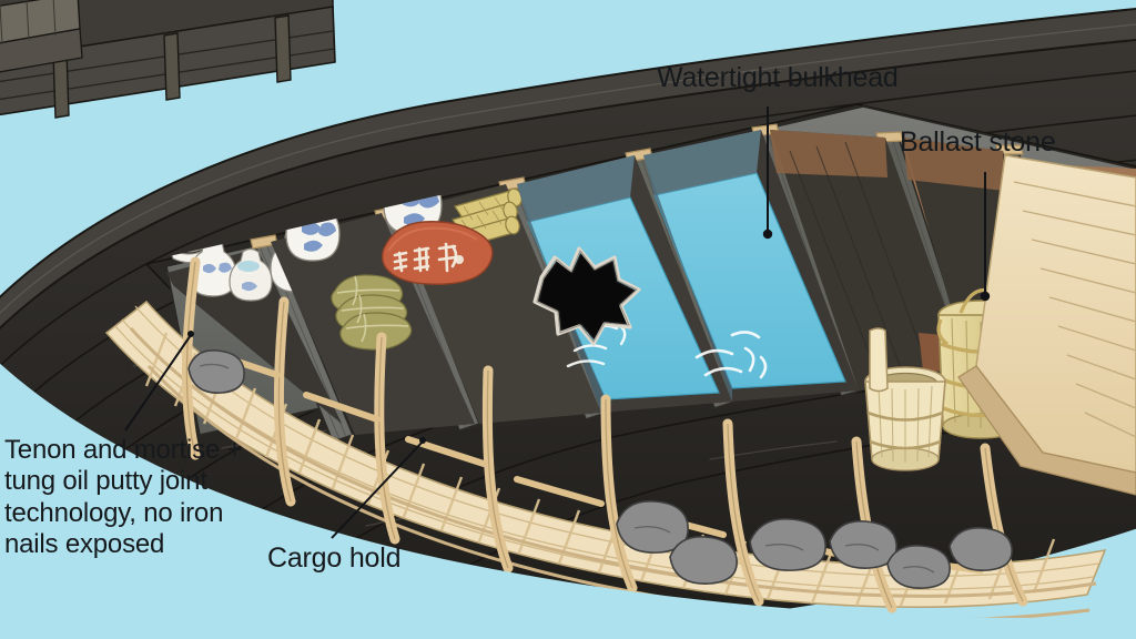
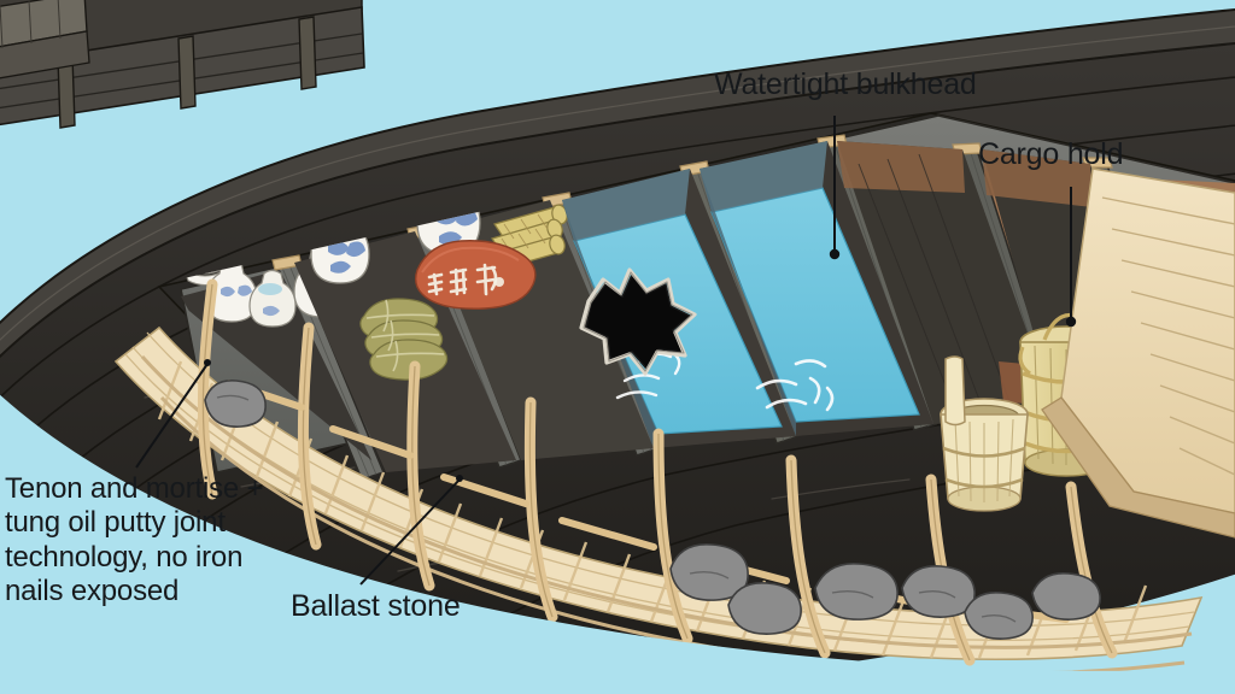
  Watertight bulkhead
- Ballast stone
+ Cargo hold
  Tenon and mortise +
  tung oil putty joint
  technology, no iron
  nails exposed
- Cargo hold
+ Ballast stone
